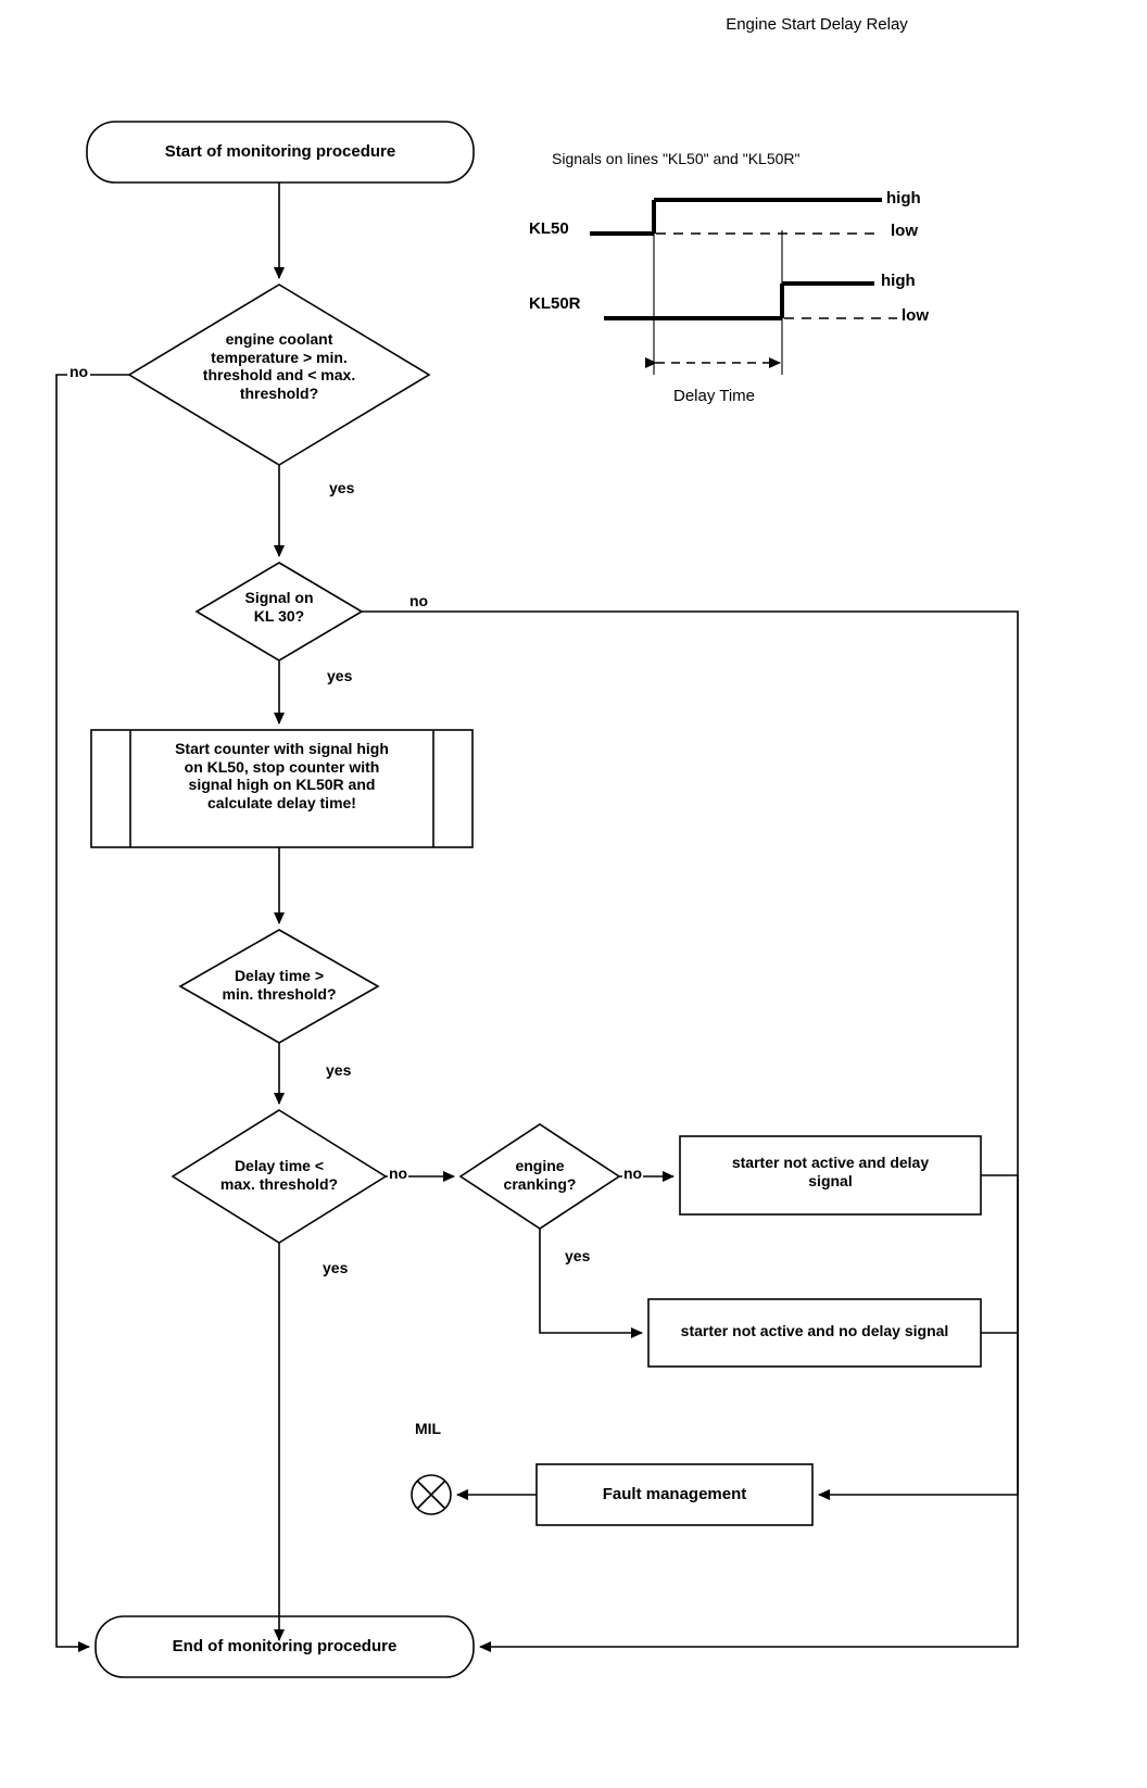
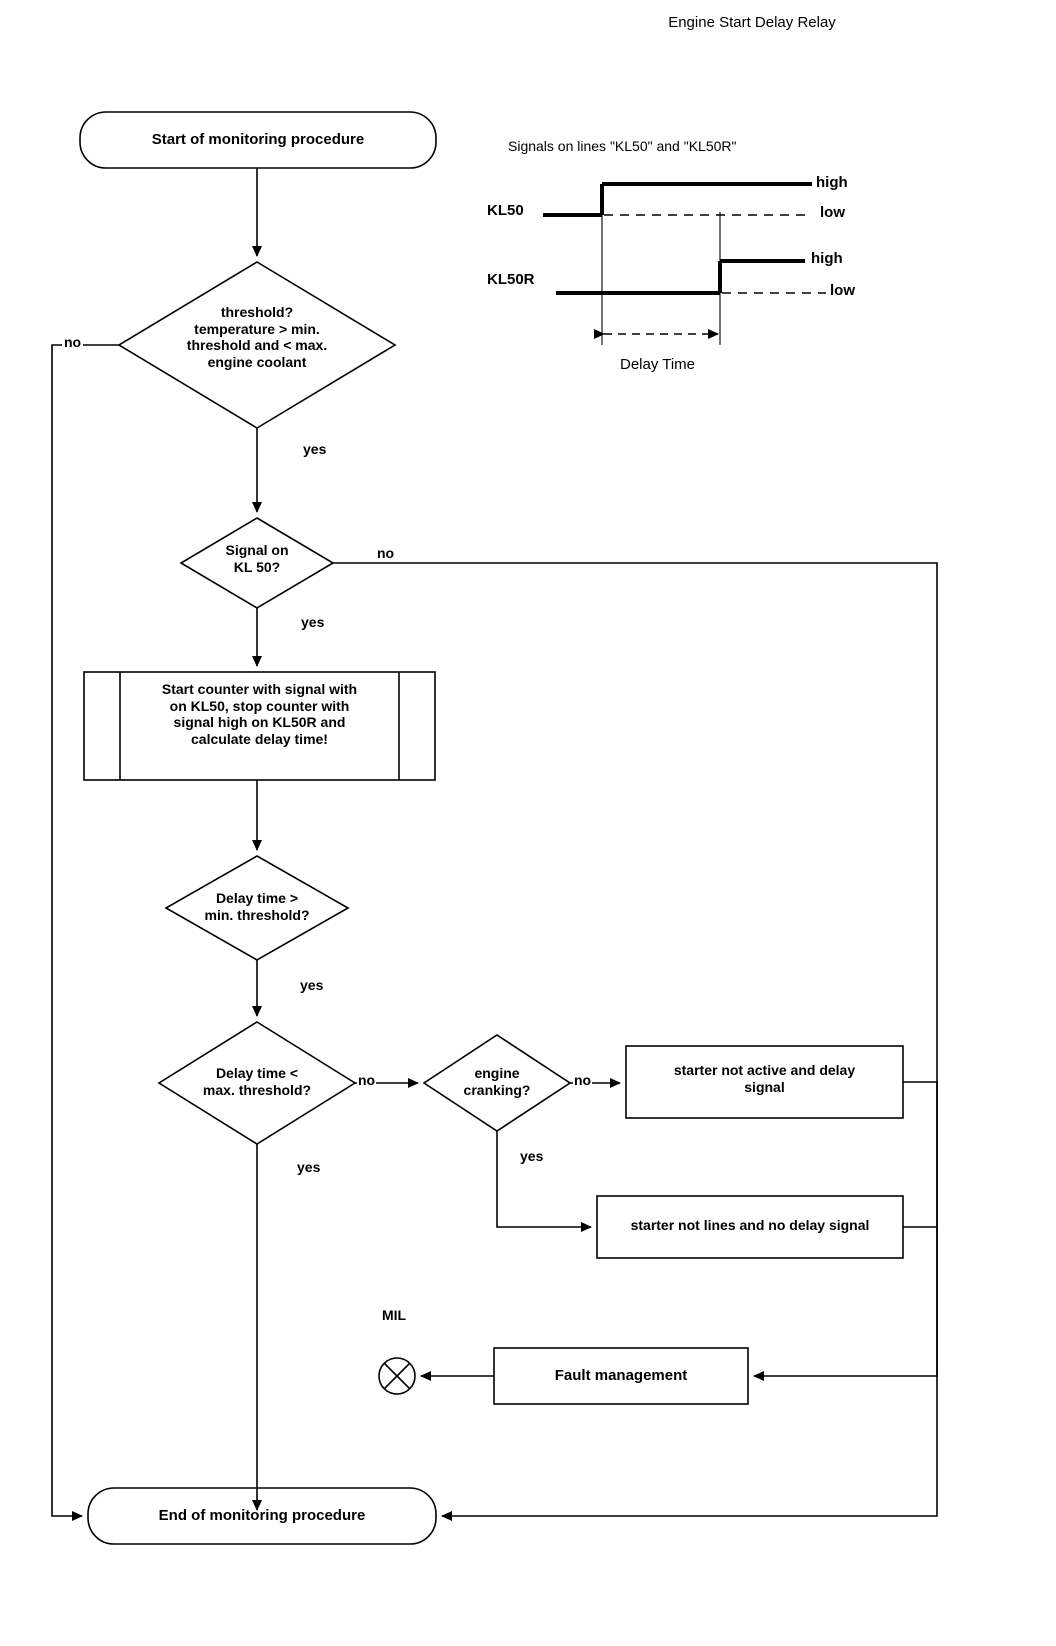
  Engine Start Delay Relay
  Signals on lines "KL50" and "KL50R"
  KL50
  KL50R
  high
  low
  high
  low
  Delay Time
  Start of monitoring procedure
- engine coolant
+ threshold?
  temperature > min.
  threshold and < max.
- threshold?
+ engine coolant
  Signal on
- KL 30?
+ KL 50?
- Start counter with signal high
+ Start counter with signal with
  on KL50, stop counter with
  signal high on KL50R and
  calculate delay time!
  Delay time >
  min. threshold?
  Delay time <
  max. threshold?
  engine
  cranking?
  starter not active and delay
  signal
- starter not active and no delay signal
+ starter not lines and no delay signal
  Fault management
  MIL
  End of monitoring procedure
  no
  yes
  no
  yes
  yes
  no
  yes
  no
  yes
